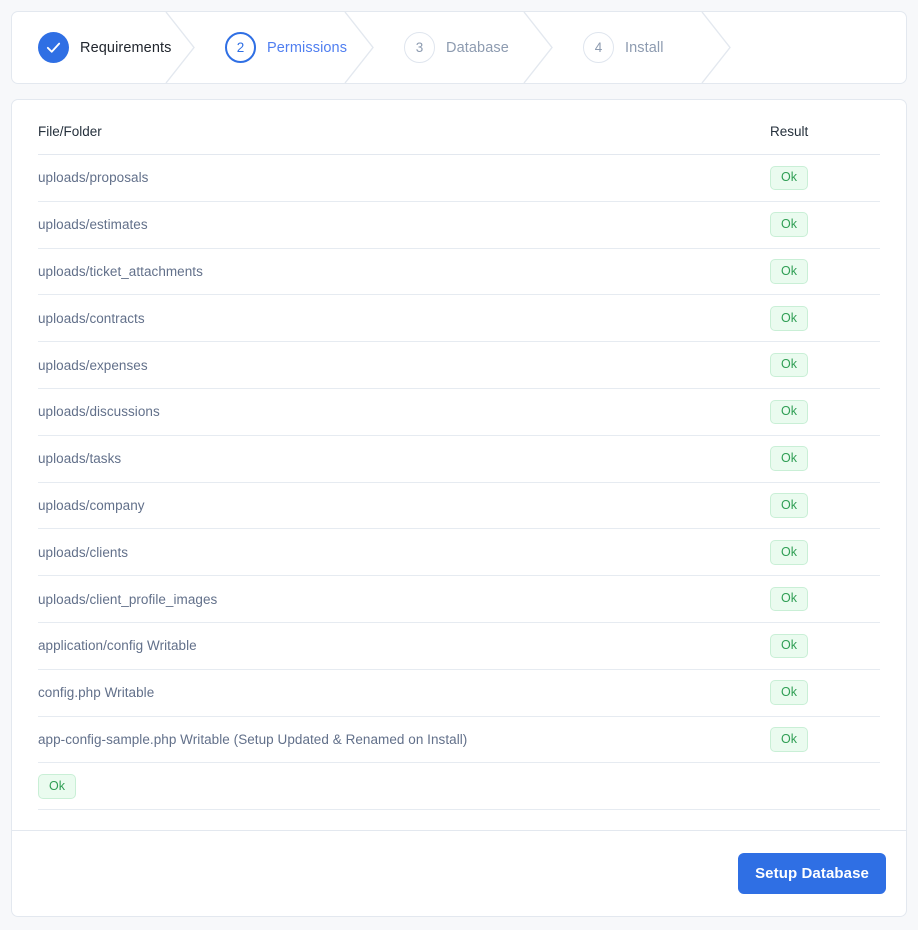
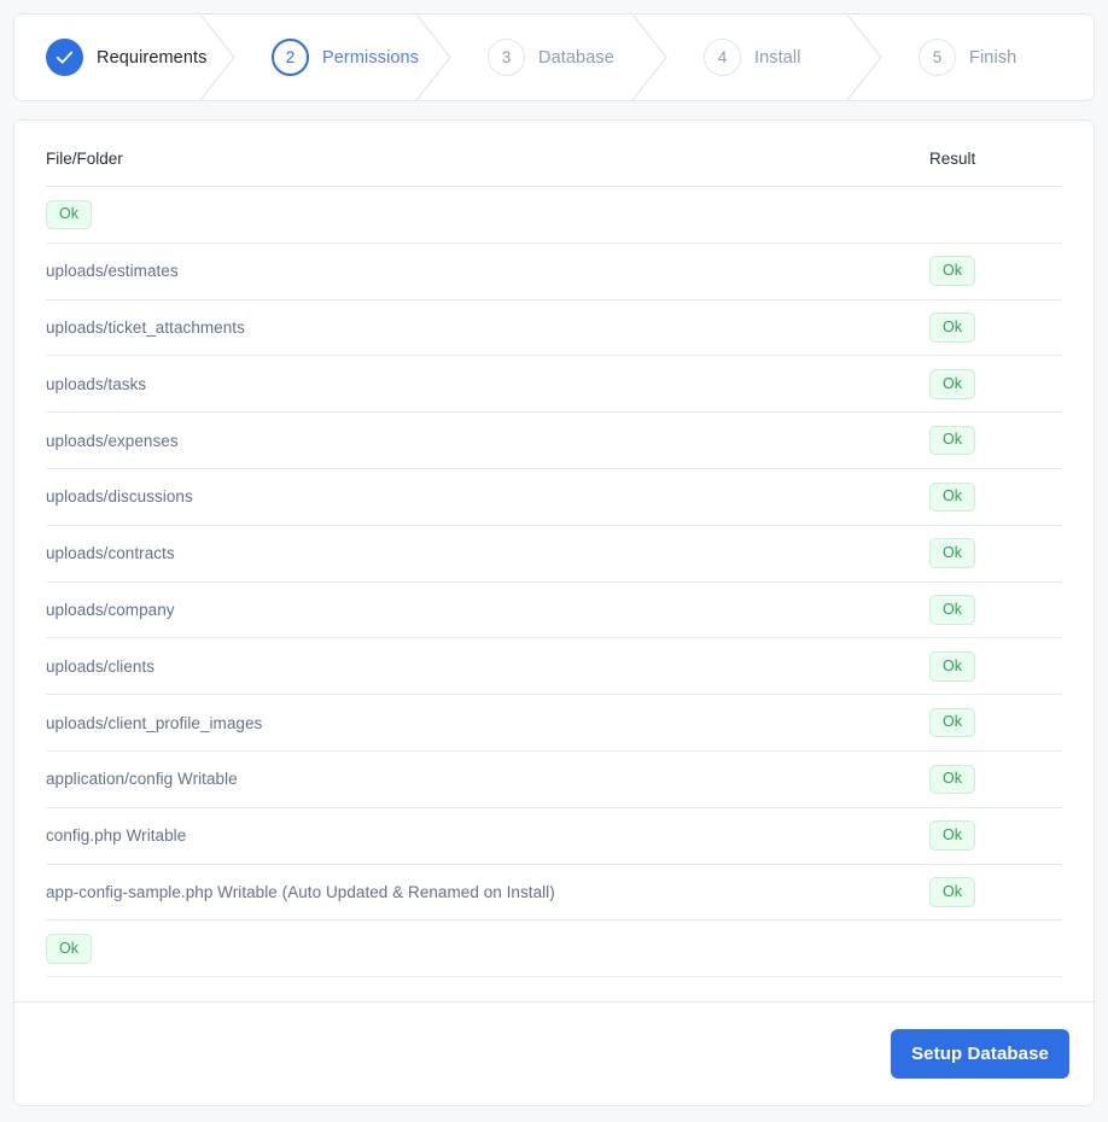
  Requirements
  2
  Permissions
  3
  Database
  4
  Install
+ 5
+ Finish
  File/Folder
  Result
- uploads/proposals
  Ok
  uploads/estimates
  Ok
  uploads/ticket_attachments
  Ok
- uploads/contracts
+ uploads/tasks
  Ok
  uploads/expenses
  Ok
  uploads/discussions
  Ok
- uploads/tasks
+ uploads/contracts
  Ok
  uploads/company
  Ok
  uploads/clients
  Ok
  uploads/client_profile_images
  Ok
  application/config Writable
  Ok
  config.php Writable
  Ok
- app-config-sample.php Writable (Setup Updated & Renamed on Install)
+ app-config-sample.php Writable (Auto Updated & Renamed on Install)
  Ok
  Ok
  Setup Database
